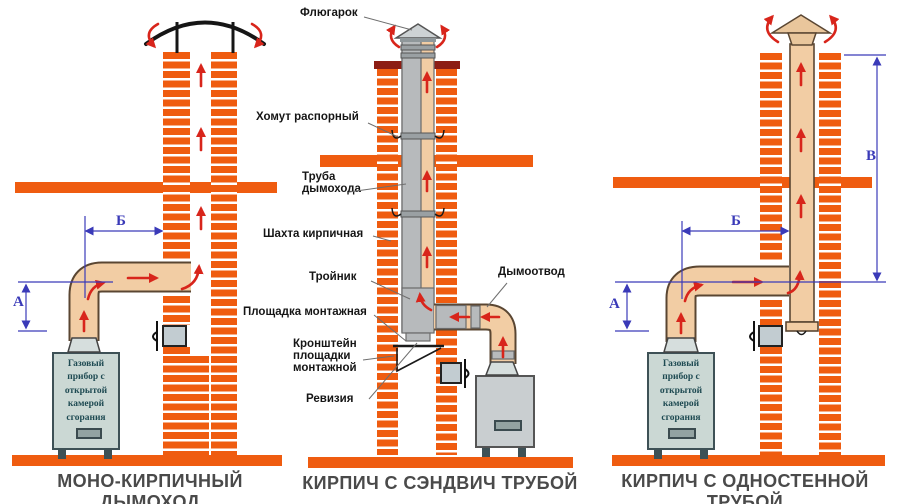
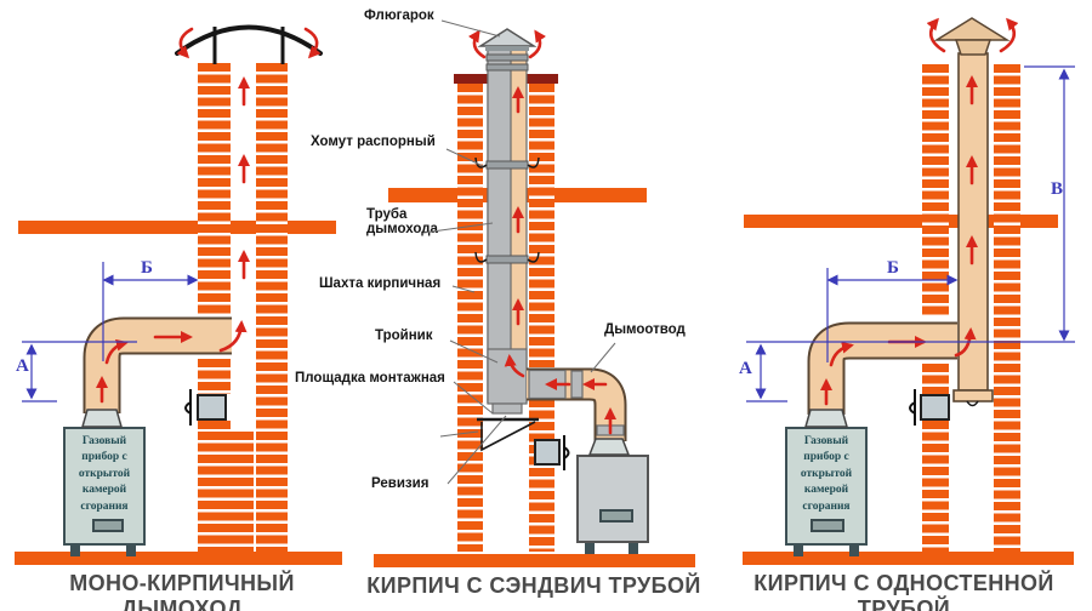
  Газовый прибор с открытой камерой сгорания
  Газовый прибор с открытой камерой сгорания
  Флюгарок
  Хомут распорный
  Труба дымохода
  Шахта кирпичная
  Тройник
  Площадка монтажная
- Кронштейн площадки монтажной
  Ревизия
  Дымоотвод
  Б
  А
  Б
  А
  В
  МОНО-КИРПИЧНЫЙ ДЫМОХОД
  КИРПИЧ С СЭНДВИЧ ТРУБОЙ
  КИРПИЧ С ОДНОСТЕННОЙ ТРУБОЙ
